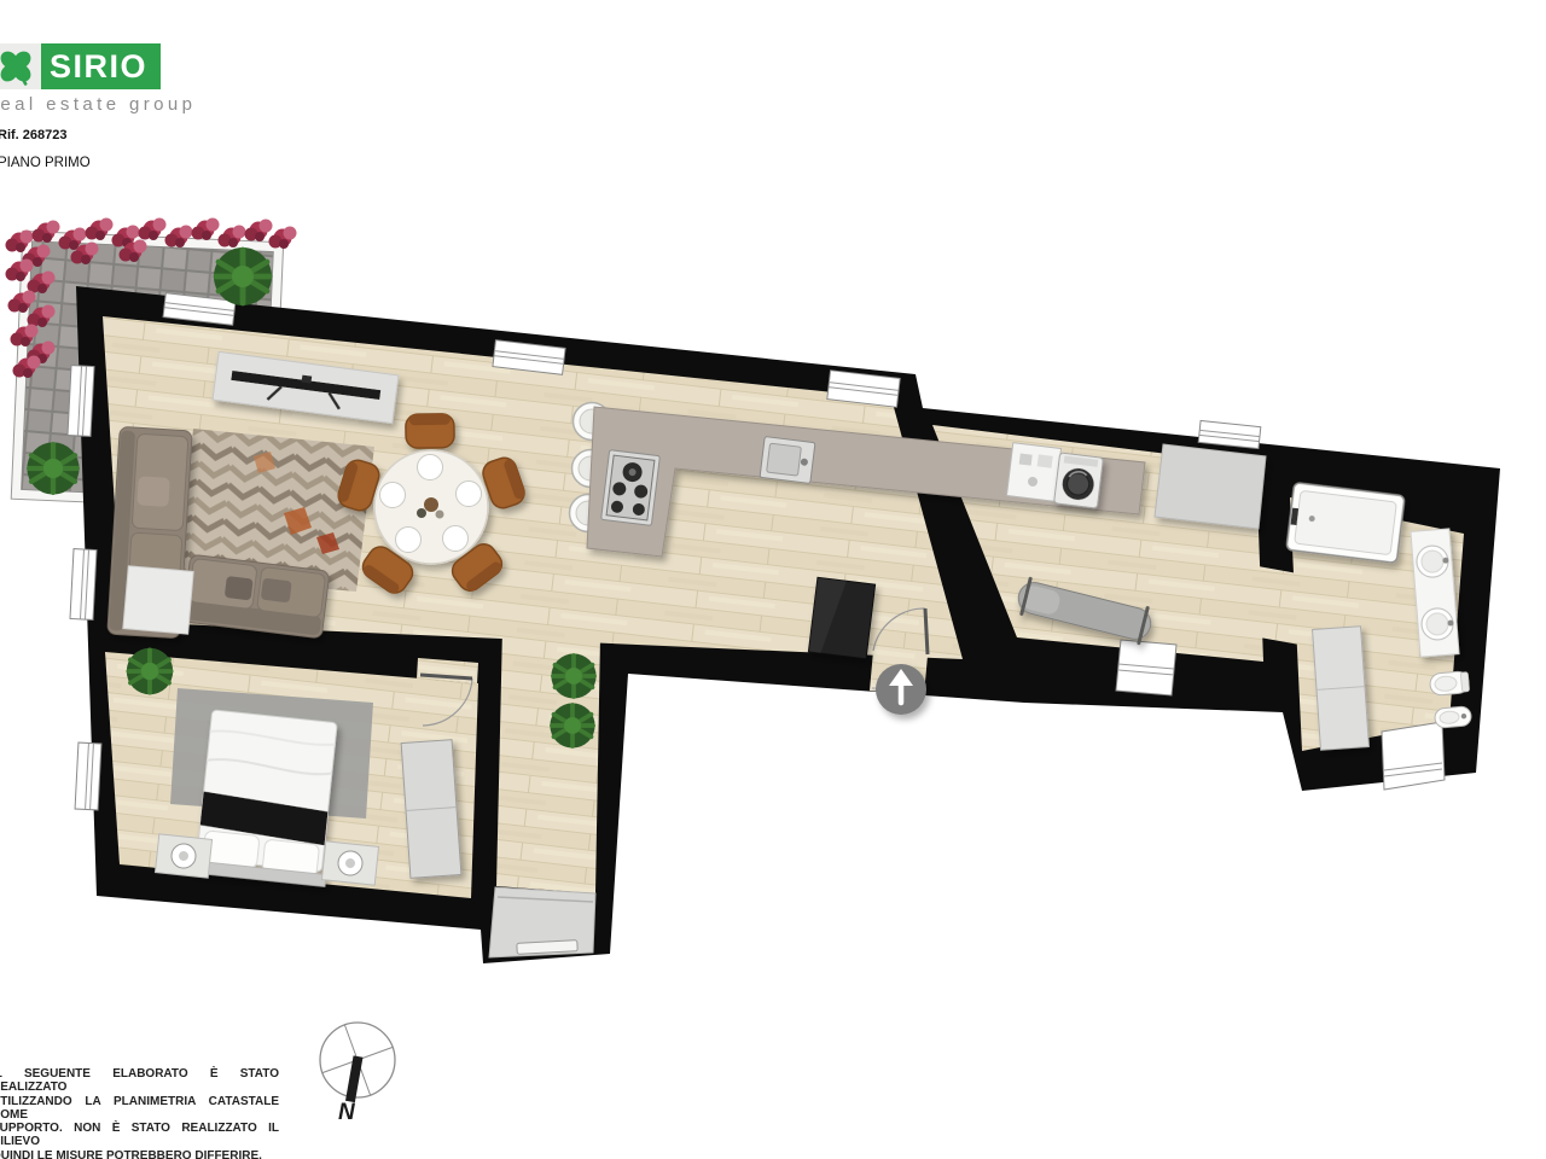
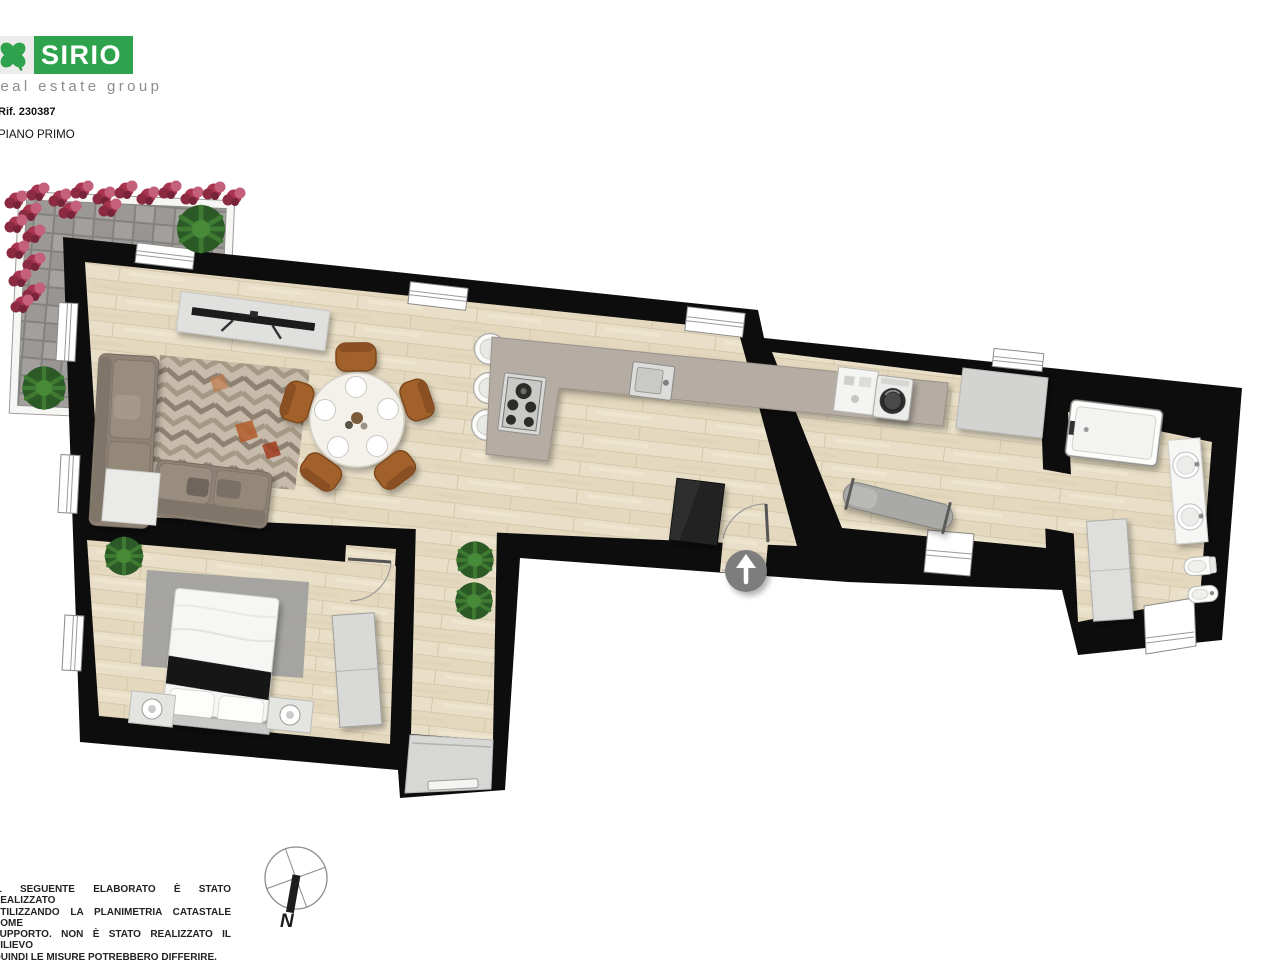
  N
  SIRIO
  eal estate group
- Rif. 268723
+ Rif. 230387
  PIANO PRIMO
  SEGUENTE ELABORATO È STATO EALIZZATO
  TILIZZANDO LA PLANIMETRIA CATASTALE OME
  UPPORTO. NON È STATO REALIZZATO IL ILIEVO
  UINDI LE MISURE POTREBBERO DIFFERIRE.
